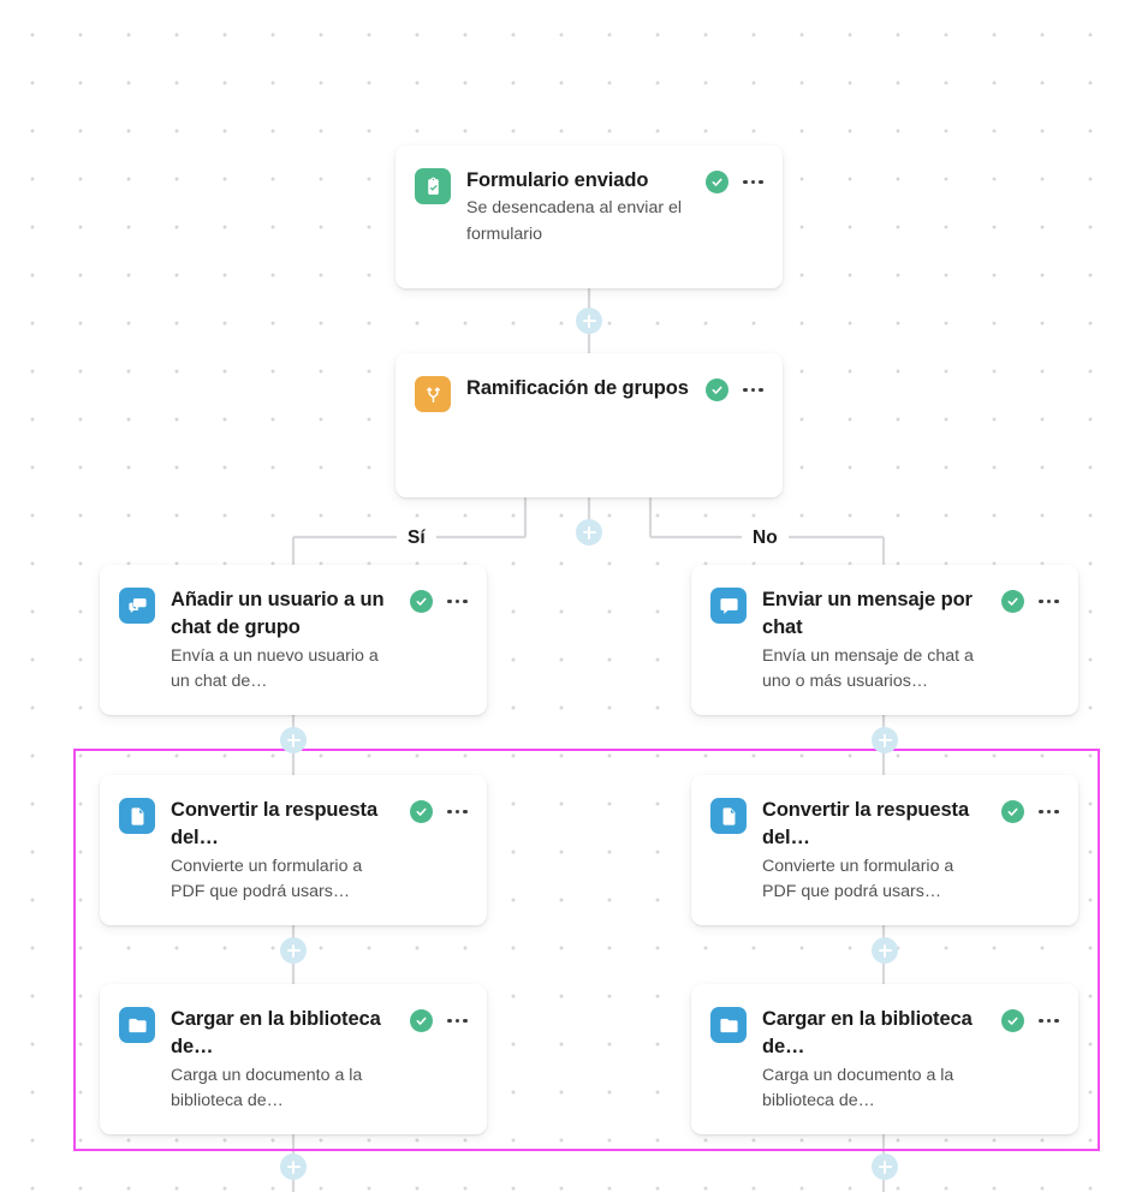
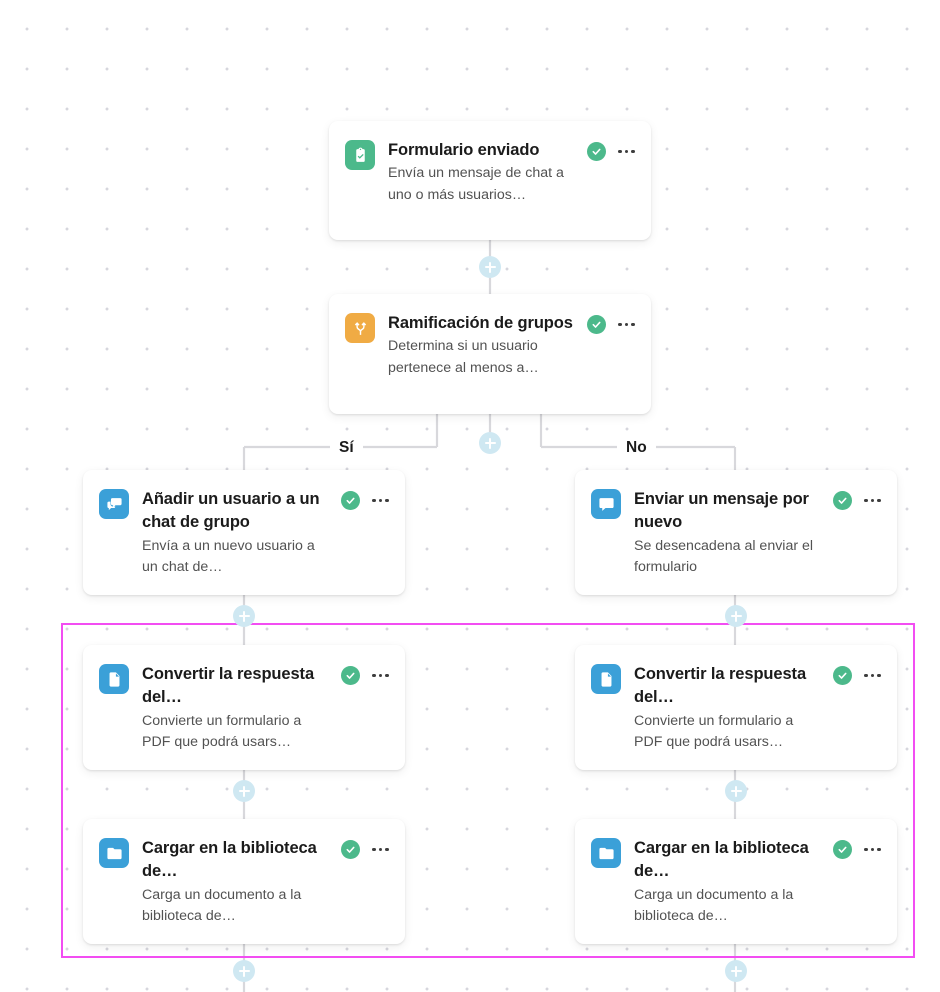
  Sí
  No
  Formulario enviado
- Se desencadena al enviar el formulario
+ Envía un mensaje de chat a uno o más usuarios…
  Ramificación de grupos
+ Determina si un usuario pertenece al menos a…
  Añadir un usuario a un chat de grupo
  Envía a un nuevo usuario a un chat de…
- Enviar un mensaje por chat
+ Enviar un mensaje por nuevo
- Envía un mensaje de chat a uno o más usuarios…
+ Se desencadena al enviar el formulario
  Convertir la respuesta del…
  Convierte un formulario a PDF que podrá usars…
  Convertir la respuesta del…
  Convierte un formulario a PDF que podrá usars…
  Cargar en la biblioteca de…
  Carga un documento a la biblioteca de…
  Cargar en la biblioteca de…
  Carga un documento a la biblioteca de…
